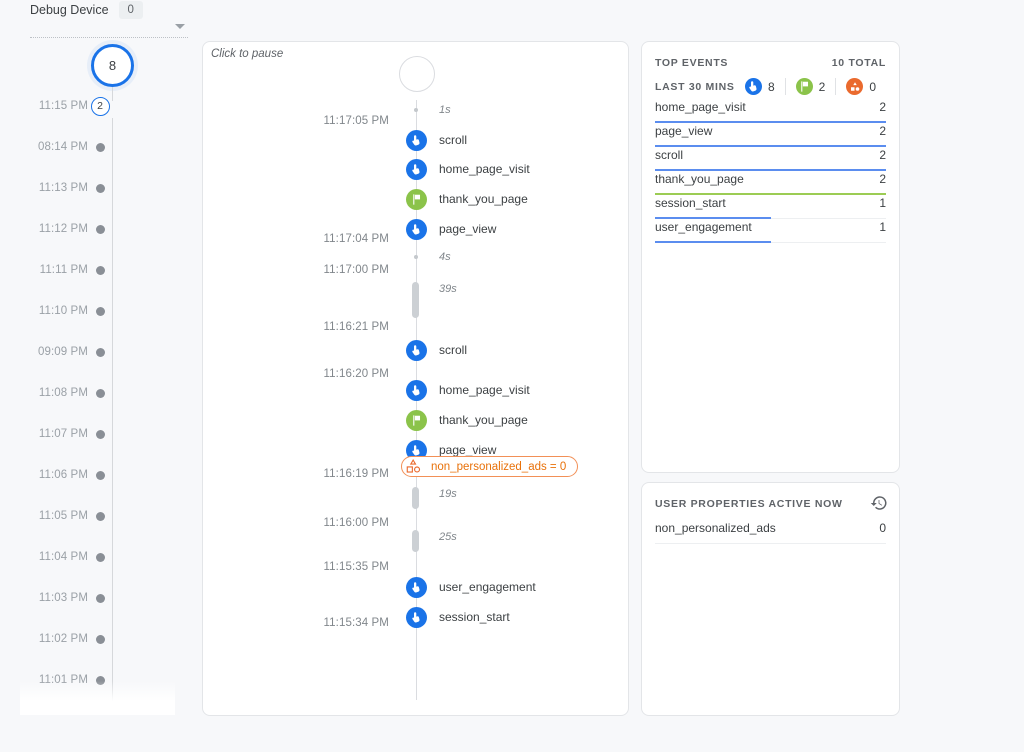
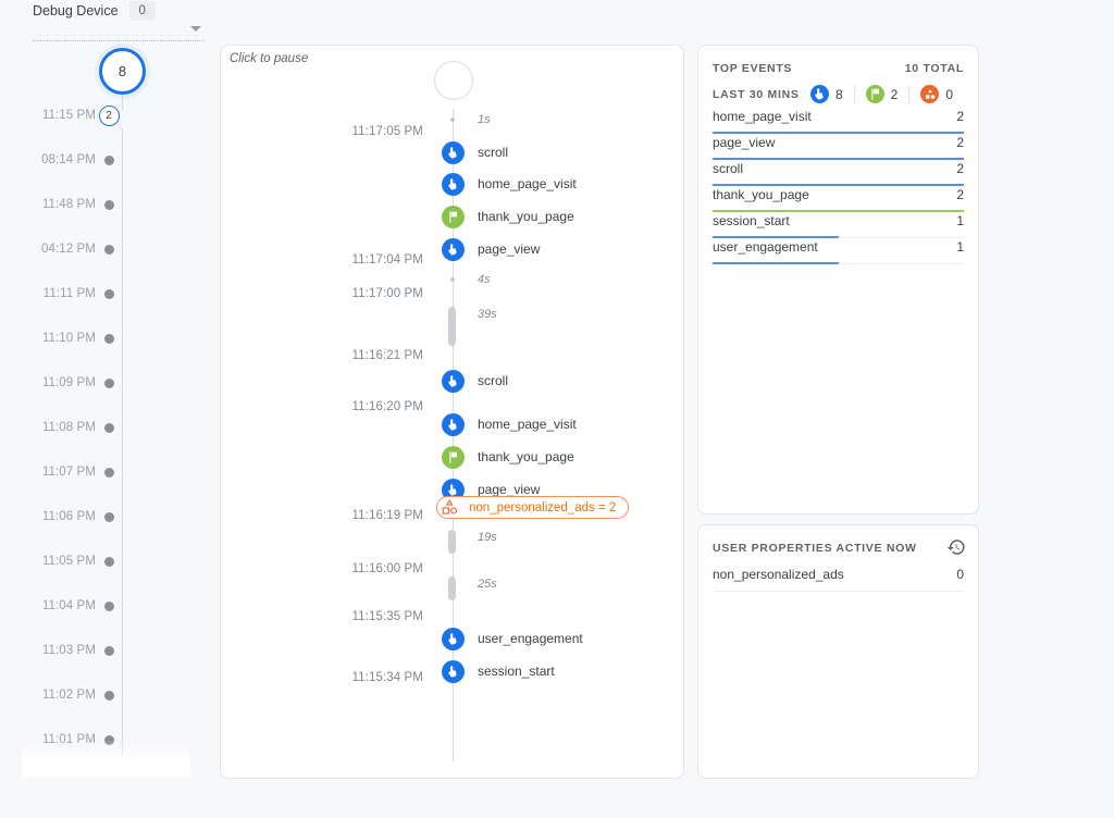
  Debug Device
  0
  8
  11:15 PM
  2
  08:14 PM
- 11:13 PM
+ 11:48 PM
- 11:12 PM
+ 04:12 PM
  11:11 PM
  11:10 PM
- 09:09 PM
+ 11:09 PM
  11:08 PM
  11:07 PM
  11:06 PM
  11:05 PM
  11:04 PM
  11:03 PM
  11:02 PM
  11:01 PM
  Click to pause
  1s
  11:17:05 PM
  scroll
  home_page_visit
  thank_you_page
  page_view
  11:17:04 PM
  4s
  11:17:00 PM
  39s
  11:16:21 PM
  scroll
  11:16:20 PM
  home_page_visit
  thank_you_page
  page_view
- non_personalized_ads = 0
+ non_personalized_ads = 2
  11:16:19 PM
  19s
  11:16:00 PM
  25s
  11:15:35 PM
  user_engagement
  session_start
  11:15:34 PM
  TOP EVENTS
  10 TOTAL
  LAST 30 MINS
  8
  2
  0
  home_page_visit
  2
  page_view
  2
  scroll
  2
  thank_you_page
  2
  session_start
  1
  user_engagement
  1
  USER PROPERTIES ACTIVE NOW
  non_personalized_ads
  0
